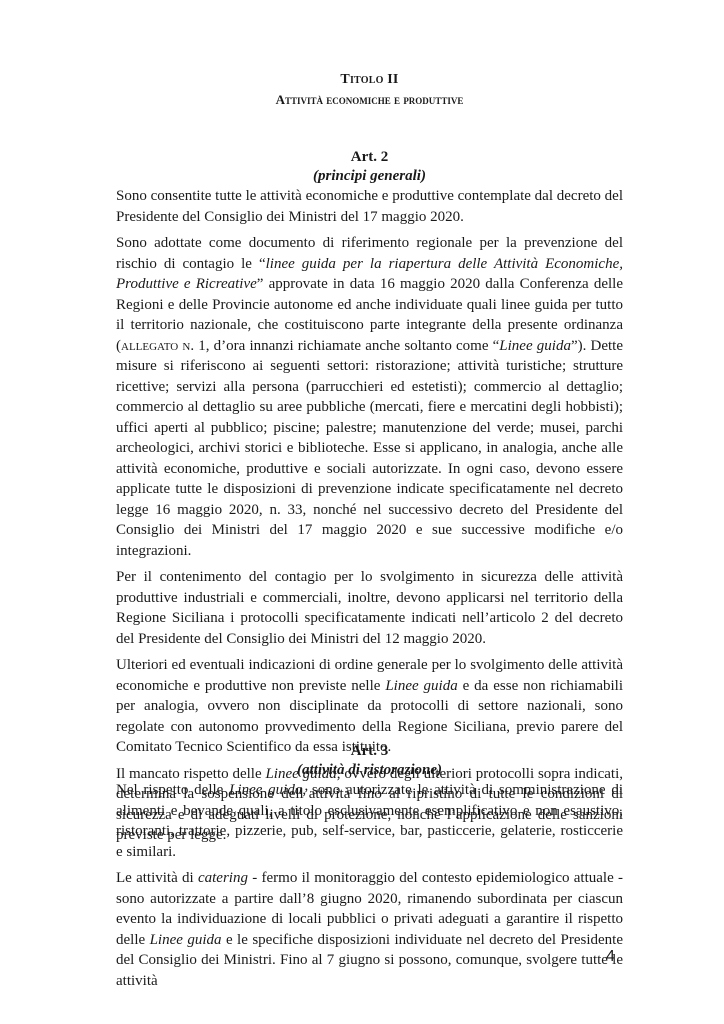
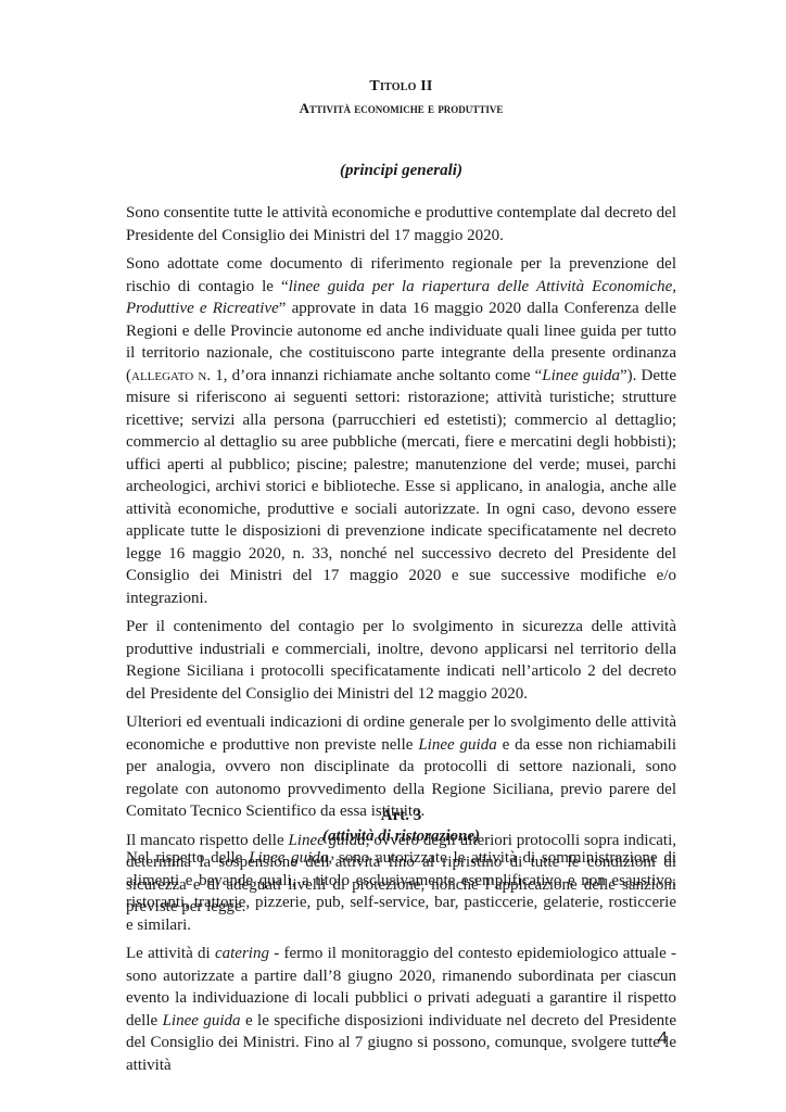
  Titolo II
  Attività economiche e produttive
- Art. 2
  (principi generali)
  Sono consentite tutte le attività economiche e produttive contemplate dal decreto del Presidente del Consiglio dei Ministri del 17 maggio 2020.
  Sono adottate come documento di riferimento regionale per la prevenzione del rischio di contagio le “linee guida per la riapertura delle Attività Economiche, Produttive e Ricreative” approvate in data 16 maggio 2020 dalla Conferenza delle Regioni e delle Provincie autonome ed anche individuate quali linee guida per tutto il territorio nazionale, che costituiscono parte integrante della presente ordinanza (allegato n. 1, d’ora innanzi richiamate anche soltanto come “Linee guida”). Dette misure si riferiscono ai seguenti settori: ristorazione; attività turistiche; strutture ricettive; servizi alla persona (parrucchieri ed estetisti); commercio al dettaglio; commercio al dettaglio su aree pubbliche (mercati, fiere e mercatini degli hobbisti); uffici aperti al pubblico; piscine; palestre; manutenzione del verde; musei, parchi archeologici, archivi storici e biblioteche. Esse si applicano, in analogia, anche alle attività economiche, produttive e sociali autorizzate. In ogni caso, devono essere applicate tutte le disposizioni di prevenzione indicate specificatamente nel decreto legge 16 maggio 2020, n. 33, nonché nel successivo decreto del Presidente del Consiglio dei Ministri del 17 maggio 2020 e sue successive modifiche e/o integrazioni.
  Per il contenimento del contagio per lo svolgimento in sicurezza delle attività produttive industriali e commerciali, inoltre, devono applicarsi nel territorio della Regione Siciliana i protocolli specificatamente indicati nell’articolo 2 del decreto del Presidente del Consiglio dei Ministri del 12 maggio 2020.
  Ulteriori ed eventuali indicazioni di ordine generale per lo svolgimento delle attività economiche e produttive non previste nelle Linee guida e da esse non richiamabili per analogia, ovvero non disciplinate da protocolli di settore nazionali, sono regolate con autonomo provvedimento della Regione Siciliana, previo parere del Comitato Tecnico Scientifico da essa istituito.
  Il mancato rispetto delle Linee guida, ovvero degli ulteriori protocolli sopra indicati, determina la sospensione dell’attività fino al ripristino di tutte le condizioni di sicurezza e di adeguati livelli di protezione, nonché l’applicazione delle sanzioni previste per legge.
  Art. 3
  (attività di ristorazione)
  Nel rispetto delle Linee guida, sono autorizzate le attività di somministrazione di alimenti e bevande quali, a titolo esclusivamente esemplificativo e non esaustivo, ristoranti, trattorie, pizzerie, pub, self-service, bar, pasticcerie, gelaterie, rosticcerie e similari.
  Le attività di catering - fermo il monitoraggio del contesto epidemiologico attuale - sono autorizzate a partire dall’8 giugno 2020, rimanendo subordinata per ciascun evento la individuazione di locali pubblici o privati adeguati a garantire il rispetto delle Linee guida e le specifiche disposizioni individuate nel decreto del Presidente del Consiglio dei Ministri. Fino al 7 giugno si possono, comunque, svolgere tutte le attività
  4
